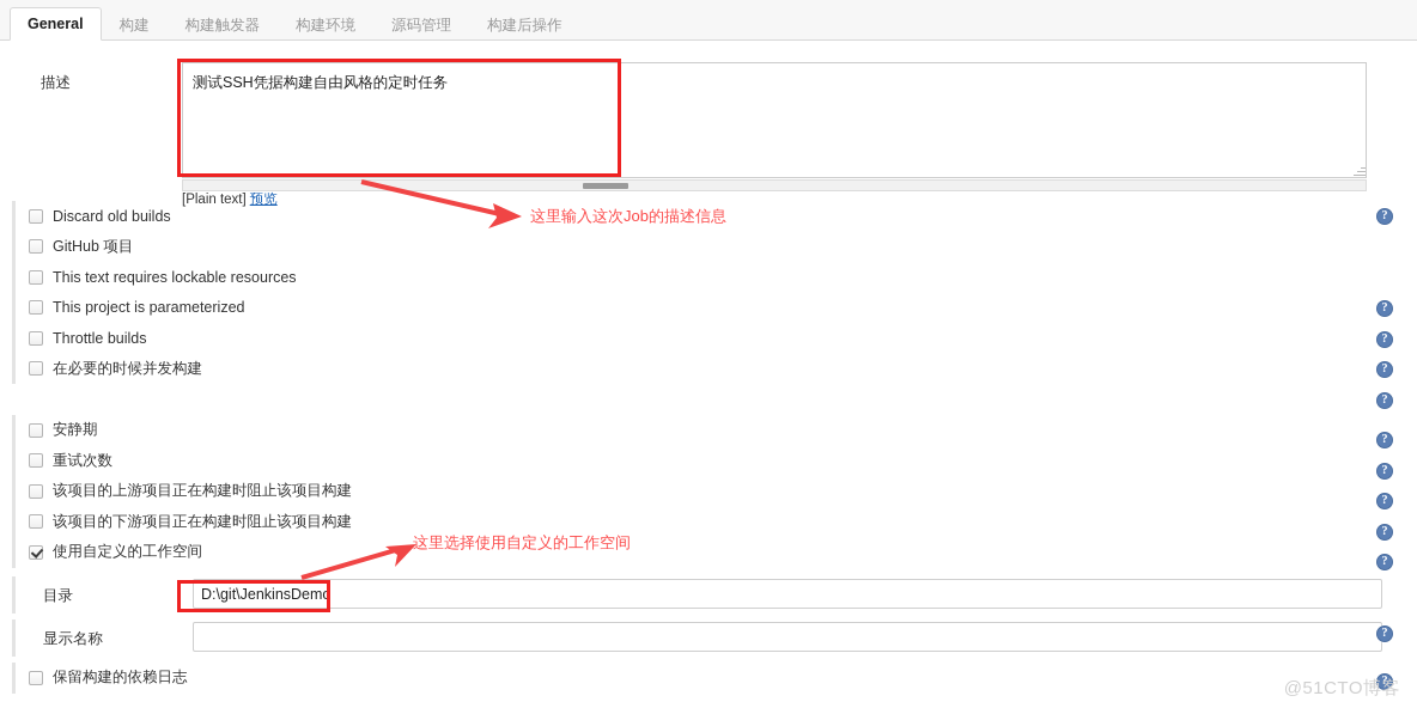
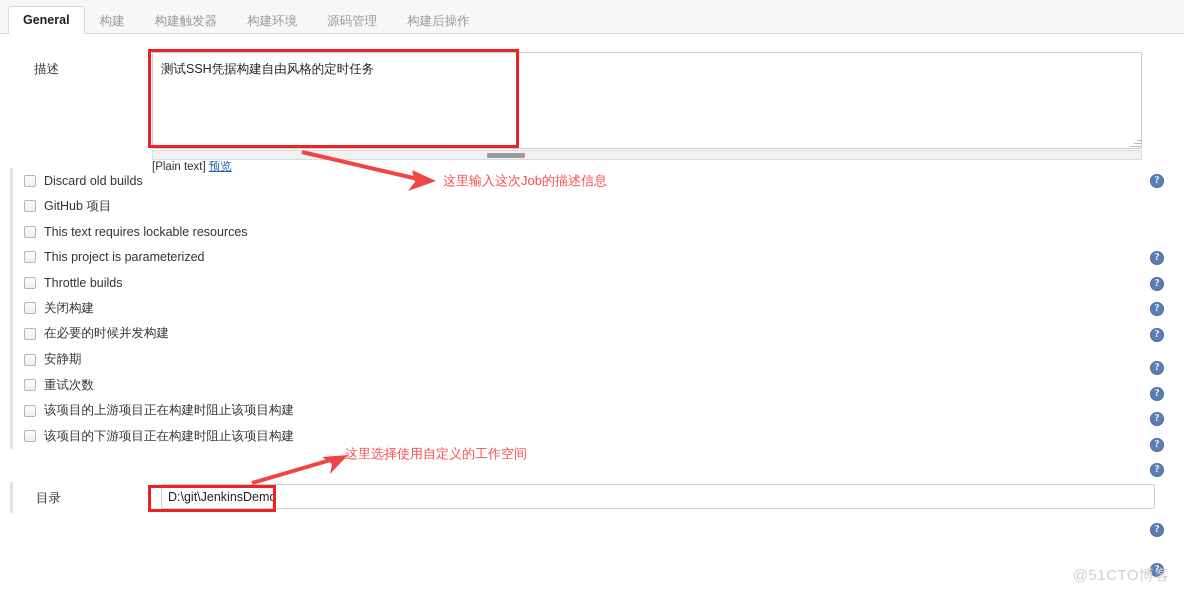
  General
  构建
  构建触发器
  构建环境
  源码管理
  构建后操作
  描述
  测试SSH凭据构建自由风格的定时任务
  [Plain text] 预览
  Discard old builds
  GitHub 项目
  This text requires lockable resources
  This project is parameterized
  Throttle builds
+ 关闭构建
  在必要的时候并发构建
  安静期
  重试次数
  该项目的上游项目正在构建时阻止该项目构建
  该项目的下游项目正在构建时阻止该项目构建
- 使用自定义的工作空间
  目录
  D:\git\JenkinsDemo
- 显示名称
- 保留构建的依赖日志
  ?
  ?
  ?
  ?
  ?
  ?
  ?
  ?
  ?
  ?
  ?
  ?
  这里输入这次Job的描述信息
  这里选择使用自定义的工作空间
  @51CTO博客
